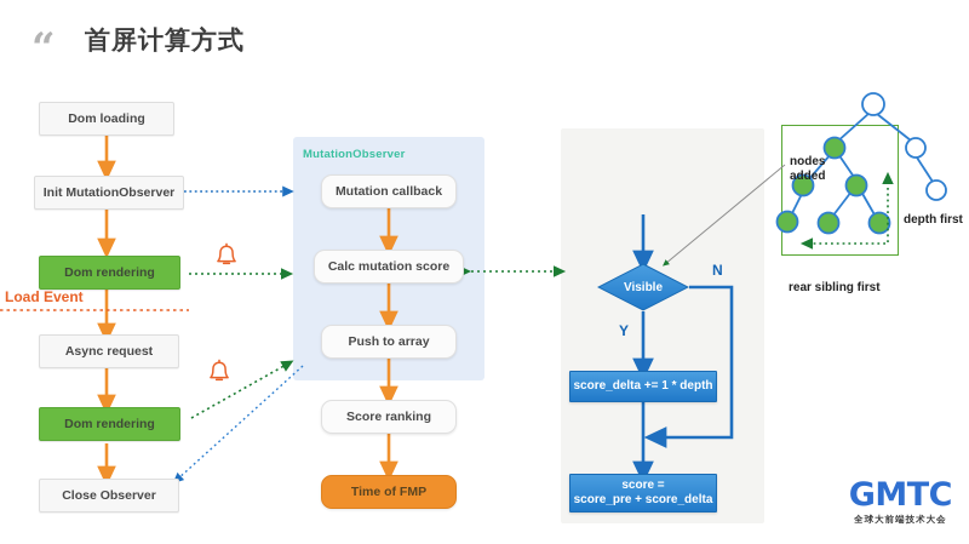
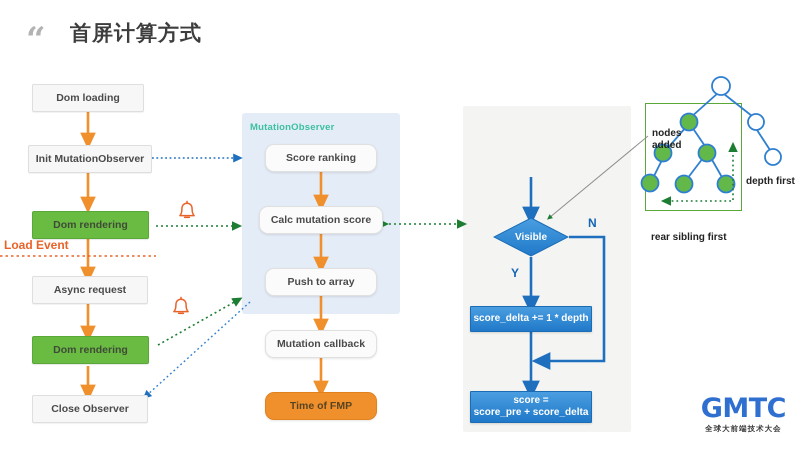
  “
  首屏计算方式
  MutationObserver
  Dom loading
  Init MutationObserver
  Dom rendering
  Async request
  Dom rendering
  Close Observer
  Load Event
- Mutation callback
+ Score ranking
  Calc mutation score
  Push to array
- Score ranking
+ Mutation callback
  Time of FMP
  Visible
  N
  Y
  score_delta += 1 * depth
  score =
  score_pre + score_delta
  nodes
  added
  depth first
  rear sibling first
  GMTC
  全球大前端技术大会
